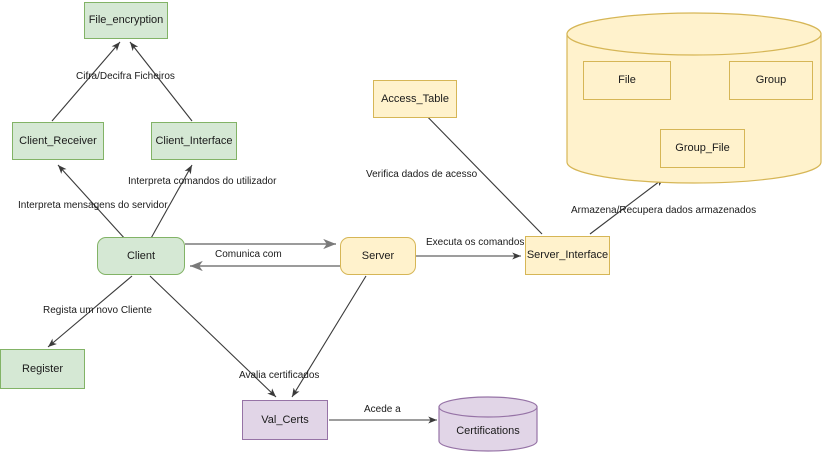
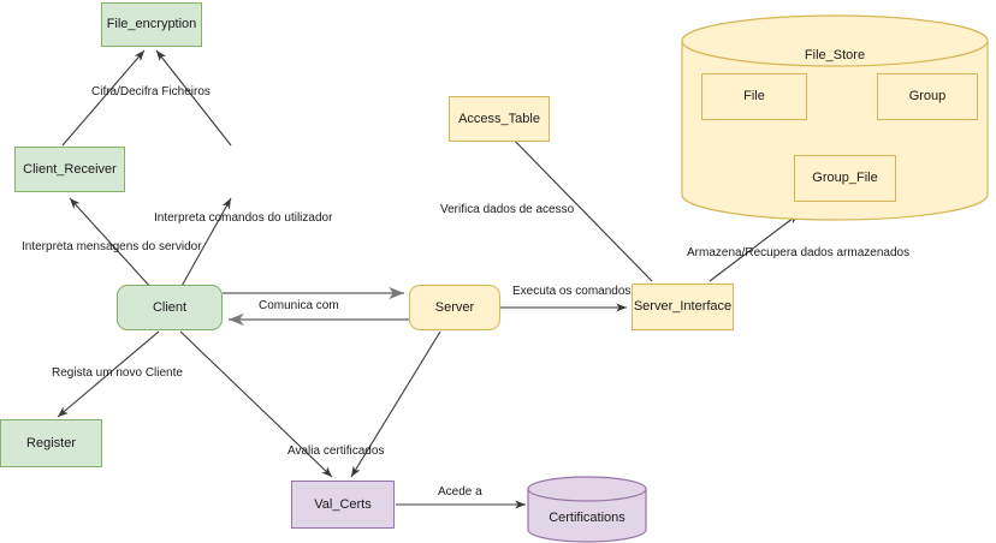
+ File_Store
  Certifications
  File_encryption
  Client_Receiver
- Client_Interface
  Client
  Register
  Server
  Server_Interface
  Access_Table
  File
  Group
  Group_File
  Val_Certs
  Cifra/Decifra Ficheiros
  Interpreta comandos do utilizador
  Interpreta mensagens do servidor
  Comunica com
  Regista um novo Cliente
  Avalia certificados
  Executa os comandos
  Verifica dados de acesso
  Armazena/Recupera dados armazenados
  Acede a
